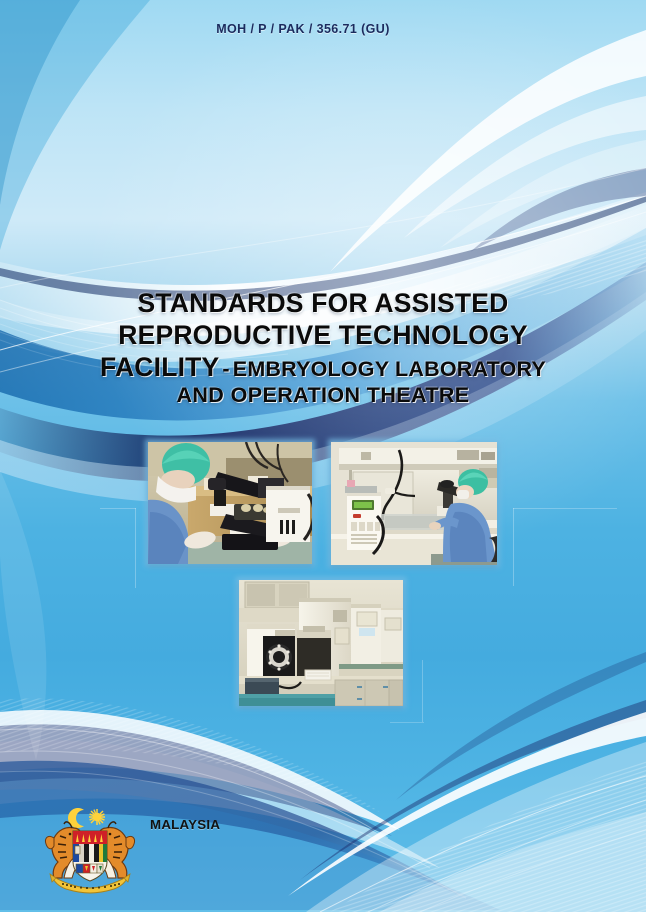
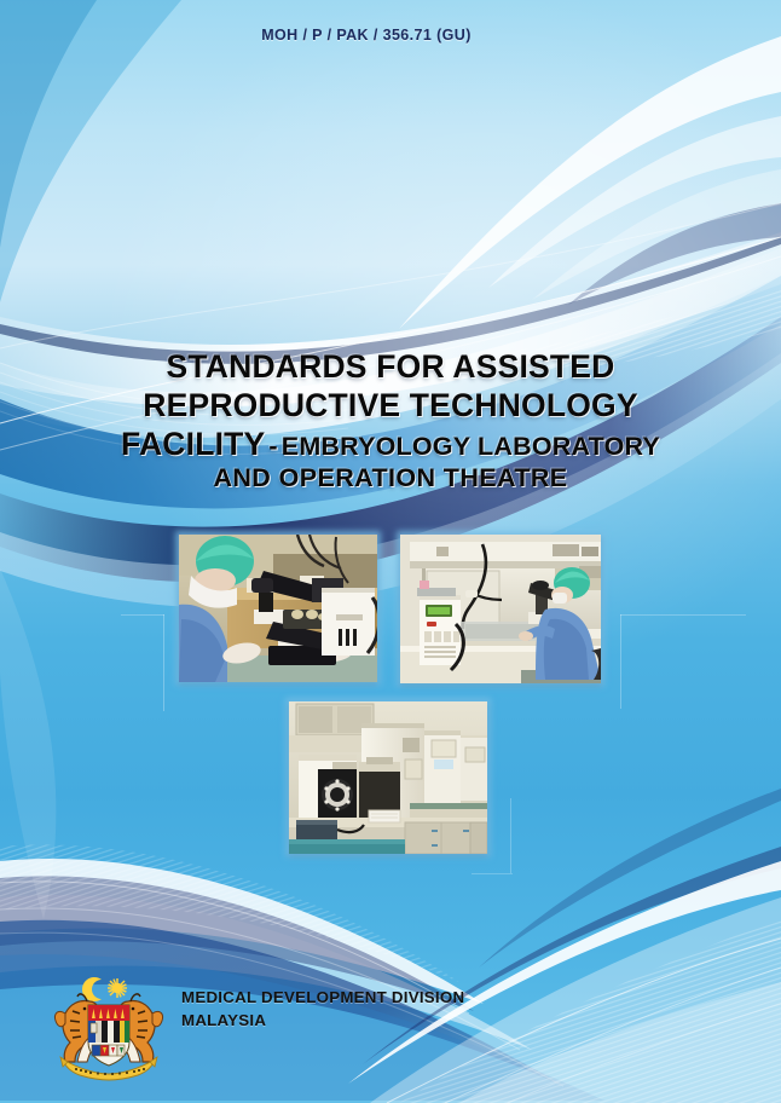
  MOH / P / PAK / 356.71 (GU)
  STANDARDS FOR ASSISTED
  REPRODUCTIVE TECHNOLOGY
  FACILITY - EMBRYOLOGY LABORATORY
  AND OPERATION THEATRE
+ MEDICAL DEVELOPMENT DIVISION
  MALAYSIA
